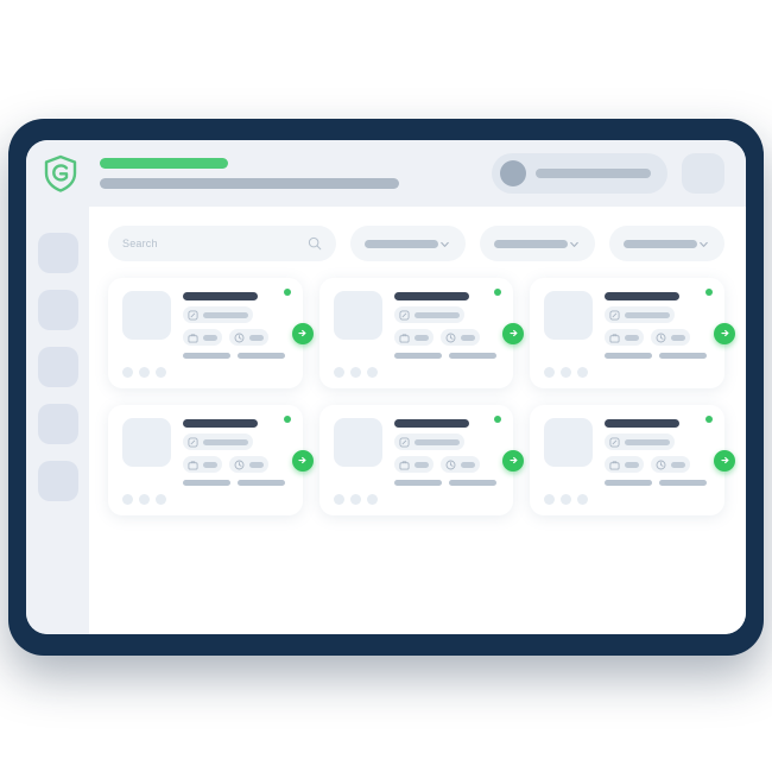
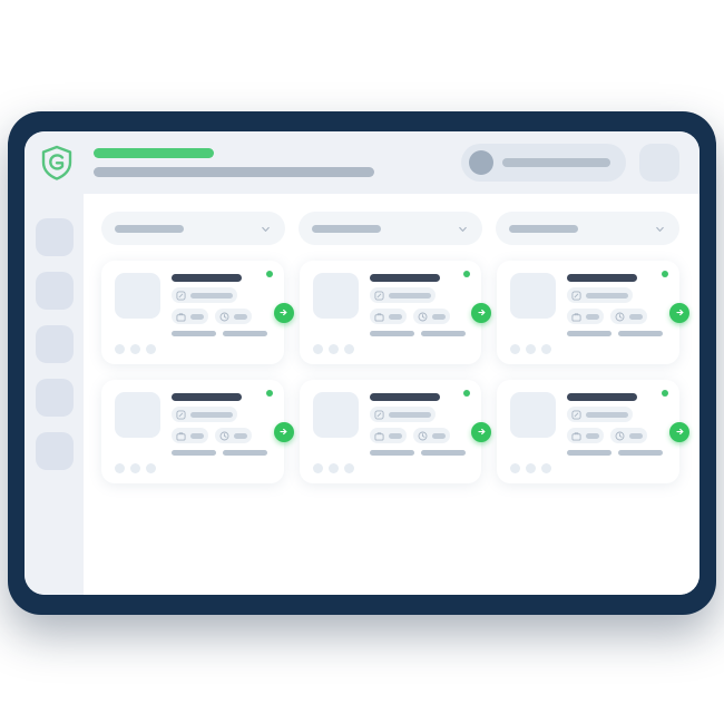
- Search
